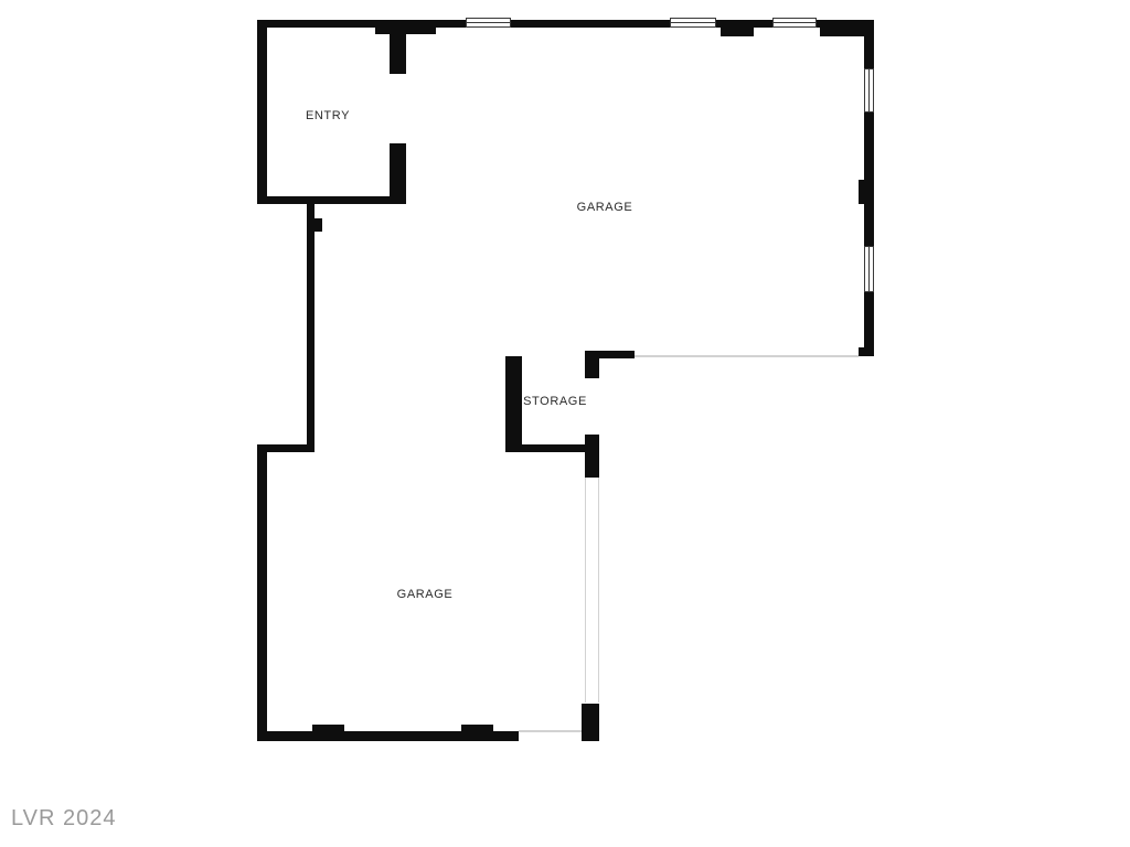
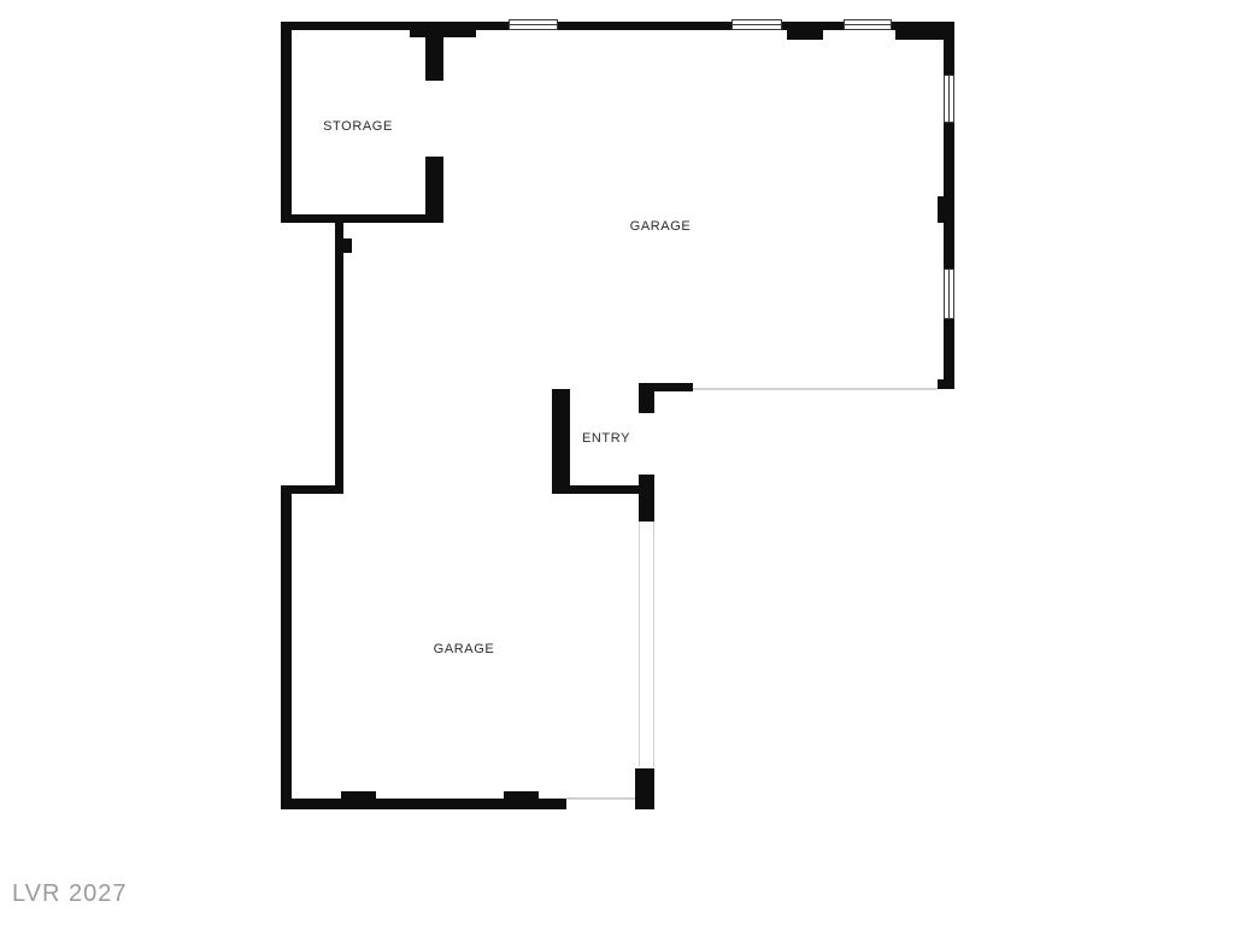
- ENTRY
+ STORAGE
  GARAGE
- STORAGE
+ ENTRY
  GARAGE
- LVR 2024
+ LVR 2027
